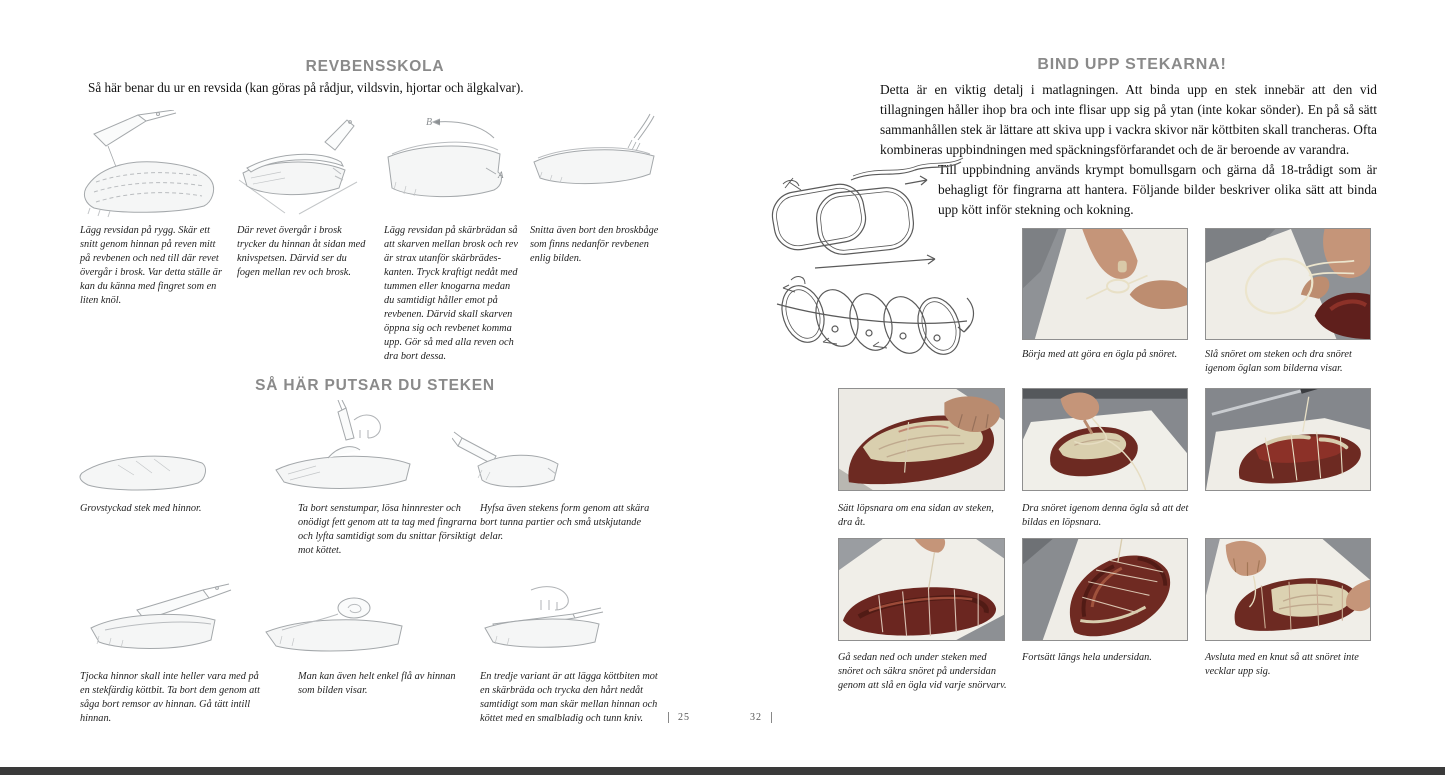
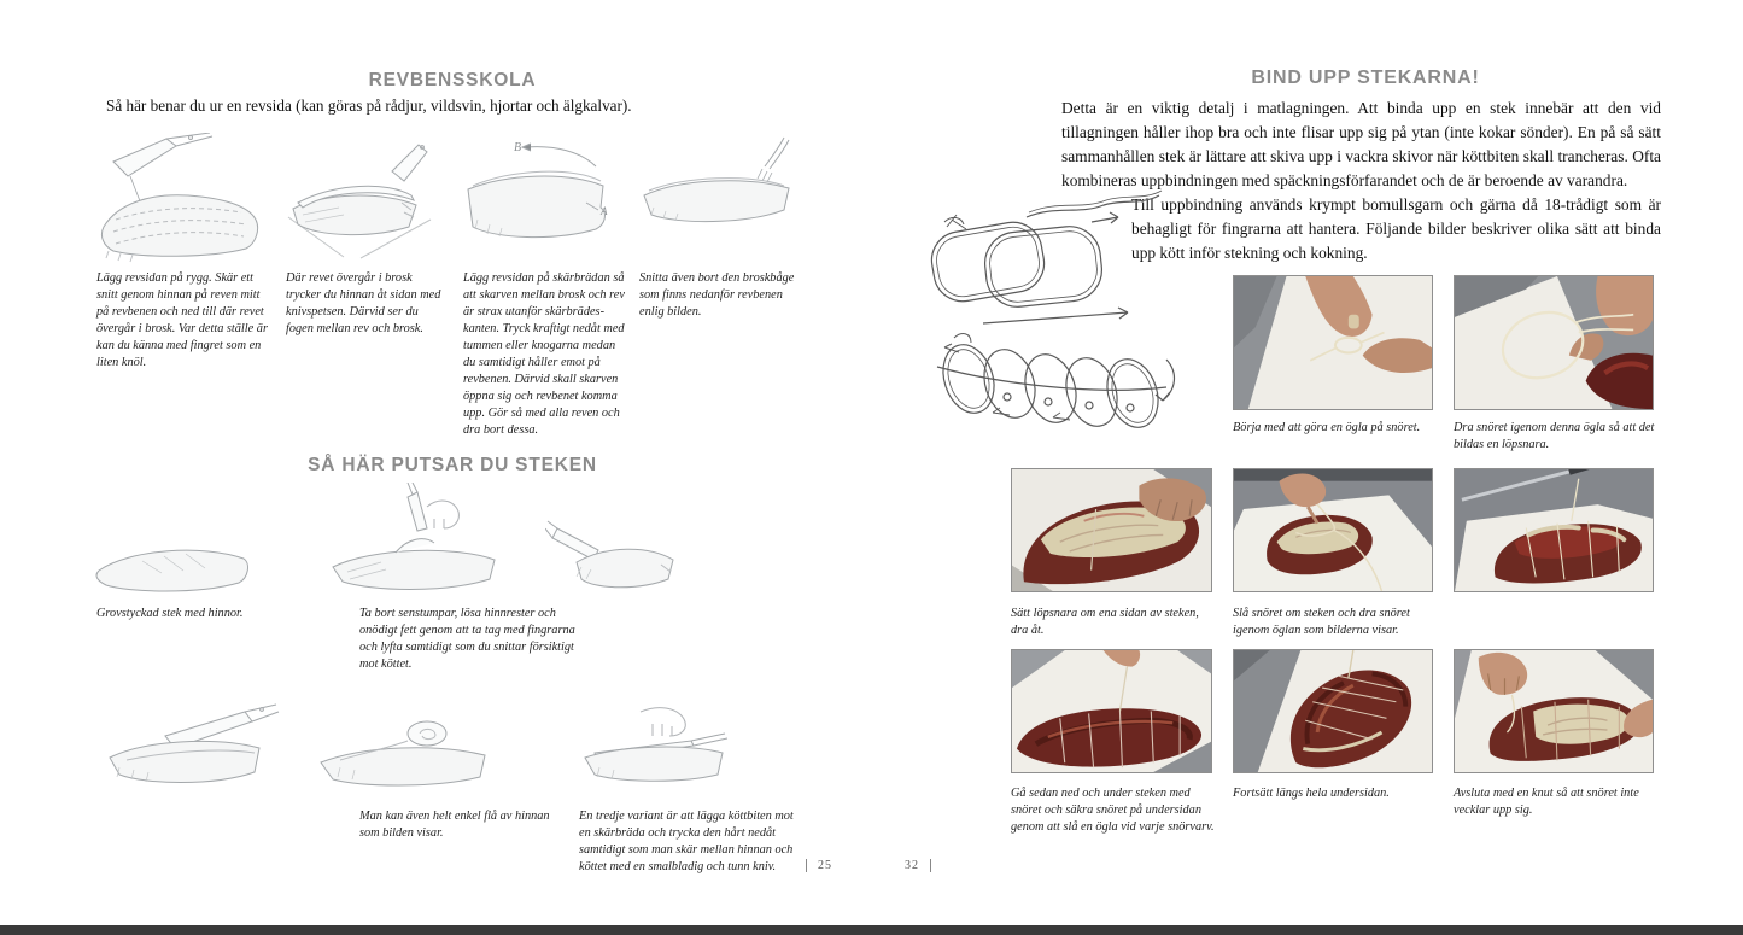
  REVBENSSKOLA
  Så här benar du ur en revsida (kan göras på rådjur, vildsvin, hjortar och älgkalvar).
  B
  A
  Lägg revsidan på rygg. Skär ett snitt genom hinnan på reven mitt på revbenen och ned till där revet övergår i brosk. Var detta ställe är kan du känna med fingret som en liten knöl.
  Där revet övergår i brosk trycker du hinnan åt sidan med knivspetsen. Därvid ser du fogen mellan rev och brosk.
  Lägg revsidan på skärbrädan så att skarven mellan brosk och rev är strax utanför skärbrädes­kanten. Tryck kraftigt nedåt med tummen eller knogarna medan du samtidigt håller emot på revbenen. Därvid skall skarven öppna sig och revbenet komma upp. Gör så med alla reven och dra bort dessa.
  Snitta även bort den broskbåge som finns nedanför revbenen enlig bilden.
  SÅ HÄR PUTSAR DU STEKEN
  Grovstyckad stek med hinnor.
  Ta bort senstumpar, lösa hinnrester och onödigt fett genom att ta tag med fingrarna och lyfta samtidigt som du snittar försiktigt mot köttet.
- Hyfsa även stekens form genom att skära bort tunna partier och små utskjutande delar.
- Tjocka hinnor skall inte heller vara med på en stekfärdig köttbit. Ta bort dem genom att såga bort remsor av hinnan. Gå tätt intill hinnan.
  Man kan även helt enkel flå av hinnan som bilden visar.
  En tredje variant är att lägga köttbiten mot en skärbräda och trycka den hårt nedåt samtidigt som man skär mellan hinnan och köttet med en smalbladig och tunn kniv.
  25
  BIND UPP STEKARNA!
  Detta är en viktig detalj i matlagningen. Att binda upp en stek innebär att den vid tillagningen håller ihop bra och inte flisar upp sig på ytan (inte kokar sönder). En på så sätt sammanhållen stek är lättare att skiva upp i vackra skivor när köttbiten skall trancheras. Ofta kombineras uppbindningen med späckningsförfarandet och de är beroende av varandra.
  Till uppbindning används krympt bomullsgarn och gärna då 18-trådigt som är behagligt för fingrarna att hantera. Följande bilder beskriver olika sätt att binda upp kött inför stekning och kokning.
  Börja med att göra en ögla på snöret.
- Slå snöret om steken och dra snöret igenom öglan som bilderna visar.
+ Dra snöret igenom denna ögla så att det bildas en löpsnara.
  Sätt löpsnara om ena sidan av steken, dra åt.
- Dra snöret igenom denna ögla så att det bildas en löpsnara.
+ Slå snöret om steken och dra snöret igenom öglan som bilderna visar.
  Gå sedan ned och under steken med snöret och säkra snöret på undersidan genom att slå en ögla vid varje snörvarv.
  Fortsätt längs hela undersidan.
  Avsluta med en knut så att snöret inte vecklar upp sig.
  32
